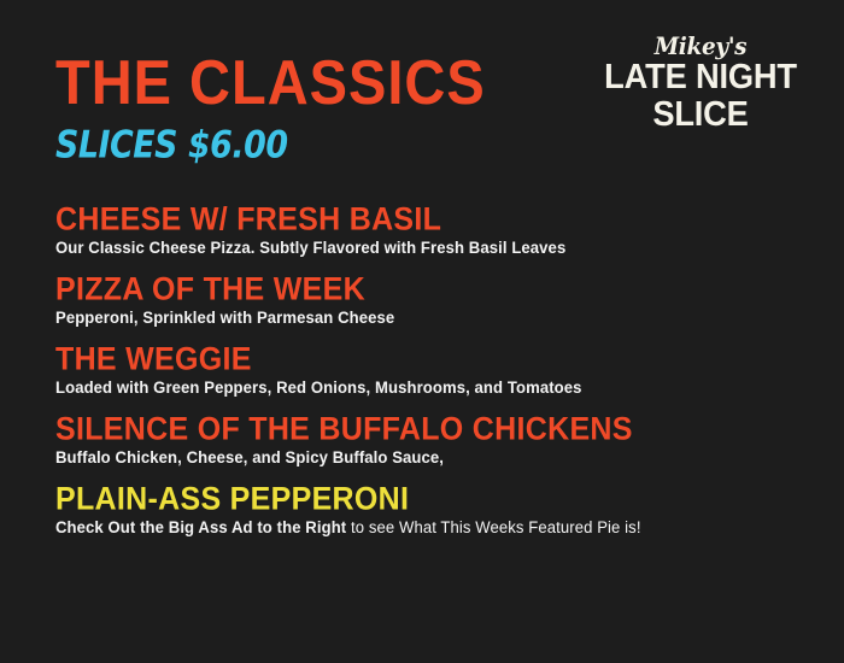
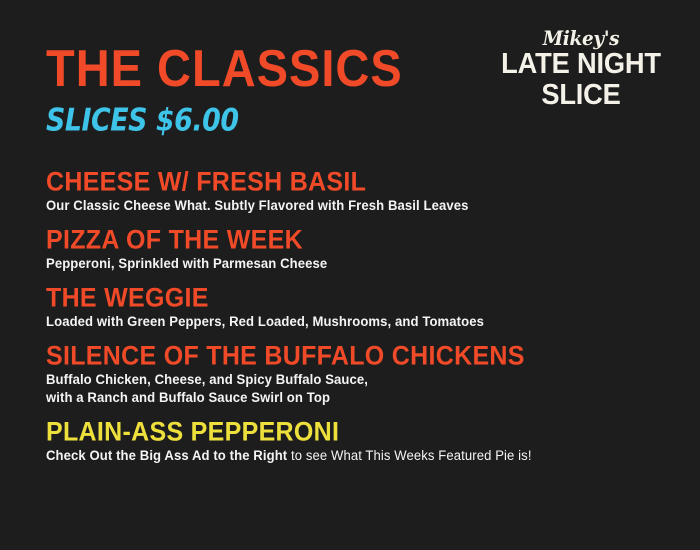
  THE CLASSICS
  SLICES $6.00
  Mikey's
  LATE NIGHT
  SLICE
  CHEESE W/ FRESH BASIL
- Our Classic Cheese Pizza. Subtly Flavored with Fresh Basil Leaves
+ Our Classic Cheese What. Subtly Flavored with Fresh Basil Leaves
  PIZZA OF THE WEEK
  Pepperoni, Sprinkled with Parmesan Cheese
  THE WEGGIE
- Loaded with Green Peppers, Red Onions, Mushrooms, and Tomatoes
+ Loaded with Green Peppers, Red Loaded, Mushrooms, and Tomatoes
  SILENCE OF THE BUFFALO CHICKENS
  Buffalo Chicken, Cheese, and Spicy Buffalo Sauce,
+ with a Ranch and Buffalo Sauce Swirl on Top
  PLAIN-ASS PEPPERONI
  Check Out the Big Ass Ad to the Right to see What This Weeks Featured Pie is!
